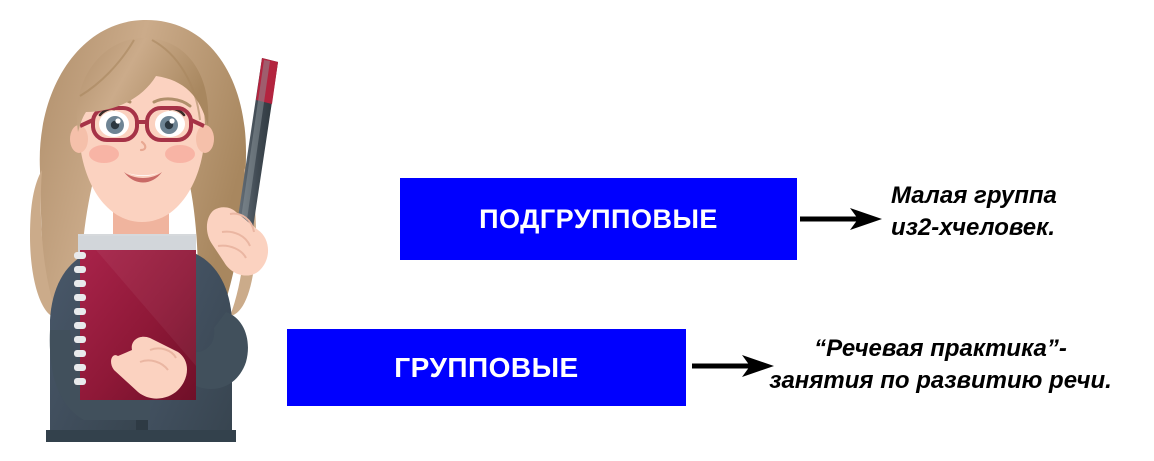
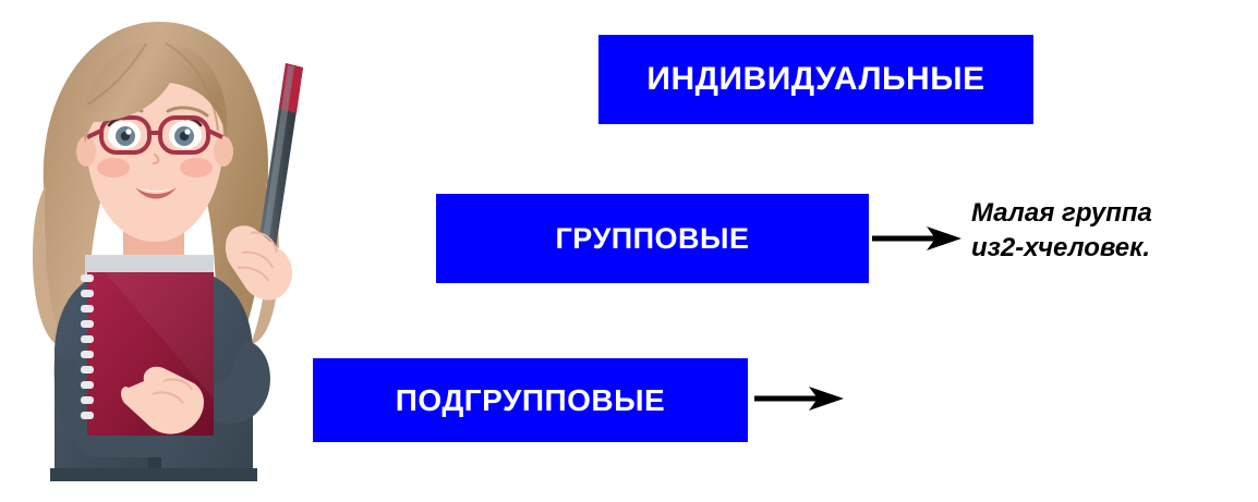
+ ИНДИВИДУАЛЬНЫЕ
- ПОДГРУППОВЫЕ
+ ГРУППОВЫЕ
  Малая группа
  из2-хчеловек.
- ГРУППОВЫЕ
+ ПОДГРУППОВЫЕ
- “Речевая практика”-
- занятия по развитию речи.
